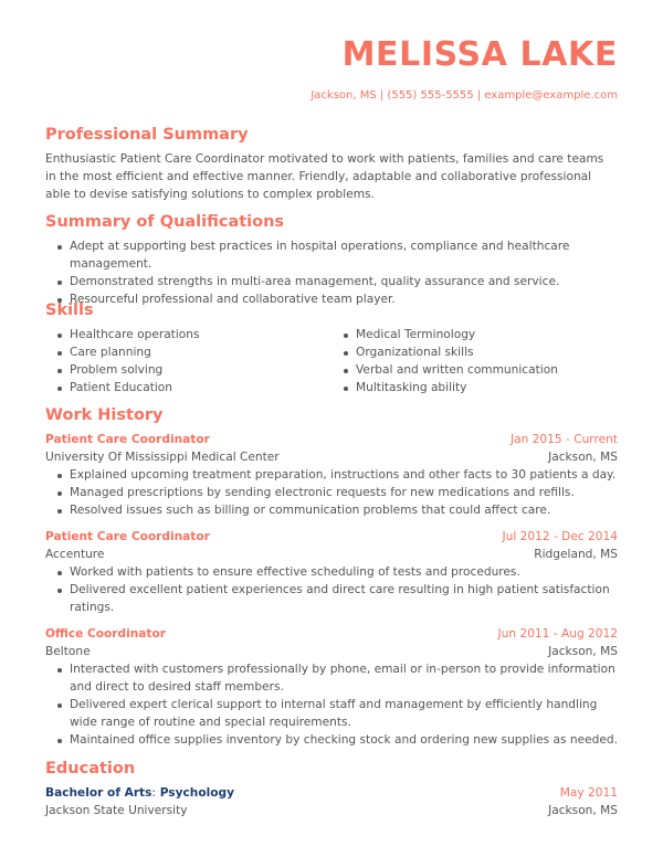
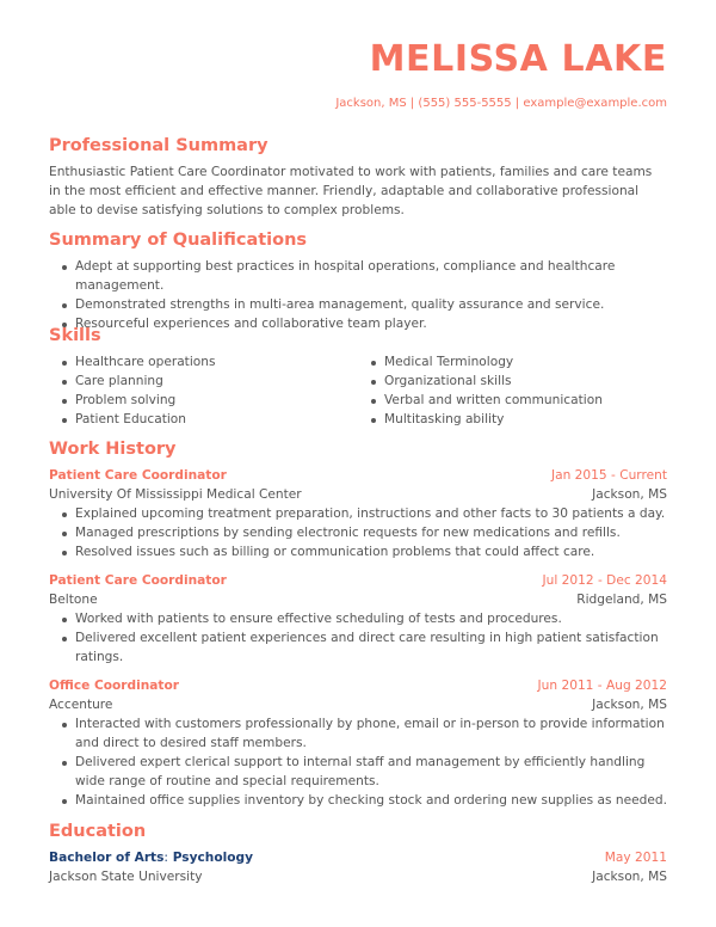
  MELISSA LAKE
  Jackson, MS | (555) 555-5555 | example@example.com
  Professional Summary
  Enthusiastic Patient Care Coordinator motivated to work with patients, families and care teams in the most efficient and effective manner. Friendly, adaptable and collaborative professional able to devise satisfying solutions to complex problems.
  Summary of Qualifications
  Adept at supporting best practices in hospital operations, compliance and healthcare management.
  Demonstrated strengths in multi-area management, quality assurance and service.
- Resourceful professional and collaborative team player.
+ Resourceful experiences and collaborative team player.
  Skills
  Healthcare operations
  Care planning
  Problem solving
  Patient Education
  Medical Terminology
  Organizational skills
  Verbal and written communication
  Multitasking ability
  Work History
  Patient Care Coordinator
  Jan 2015 - Current
  University Of Mississippi Medical Center
  Jackson, MS
  Explained upcoming treatment preparation, instructions and other facts to 30 patients a day.
  Managed prescriptions by sending electronic requests for new medications and refills.
  Resolved issues such as billing or communication problems that could affect care.
  Patient Care Coordinator
  Jul 2012 - Dec 2014
- Accenture
+ Beltone
  Ridgeland, MS
  Worked with patients to ensure effective scheduling of tests and procedures.
  Delivered excellent patient experiences and direct care resulting in high patient satisfaction ratings.
  Office Coordinator
  Jun 2011 - Aug 2012
- Beltone
+ Accenture
  Jackson, MS
  Interacted with customers professionally by phone, email or in-person to provide information and direct to desired staff members.
  Delivered expert clerical support to internal staff and management by efficiently handling wide range of routine and special requirements.
  Maintained office supplies inventory by checking stock and ordering new supplies as needed.
  Education
  Bachelor of Arts: Psychology
  May 2011
  Jackson State University
  Jackson, MS
